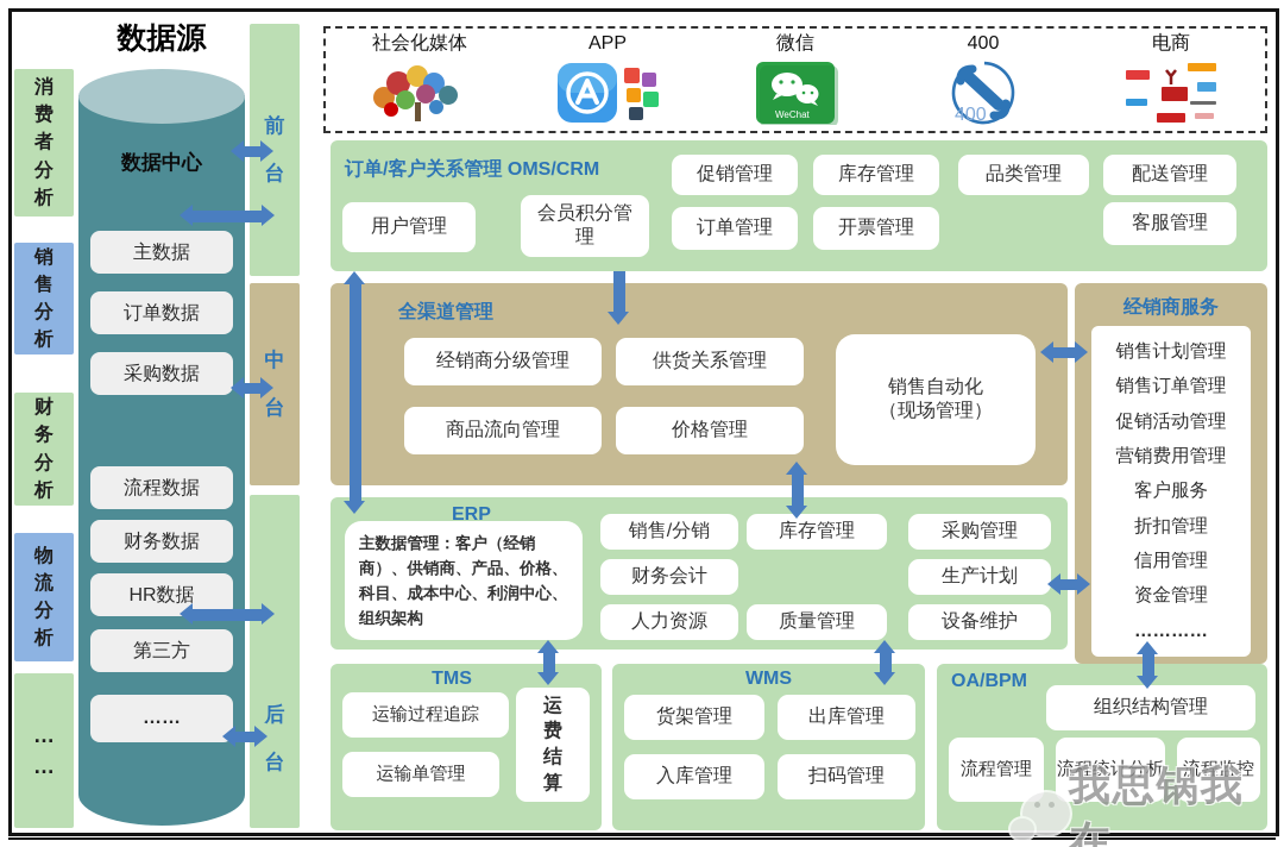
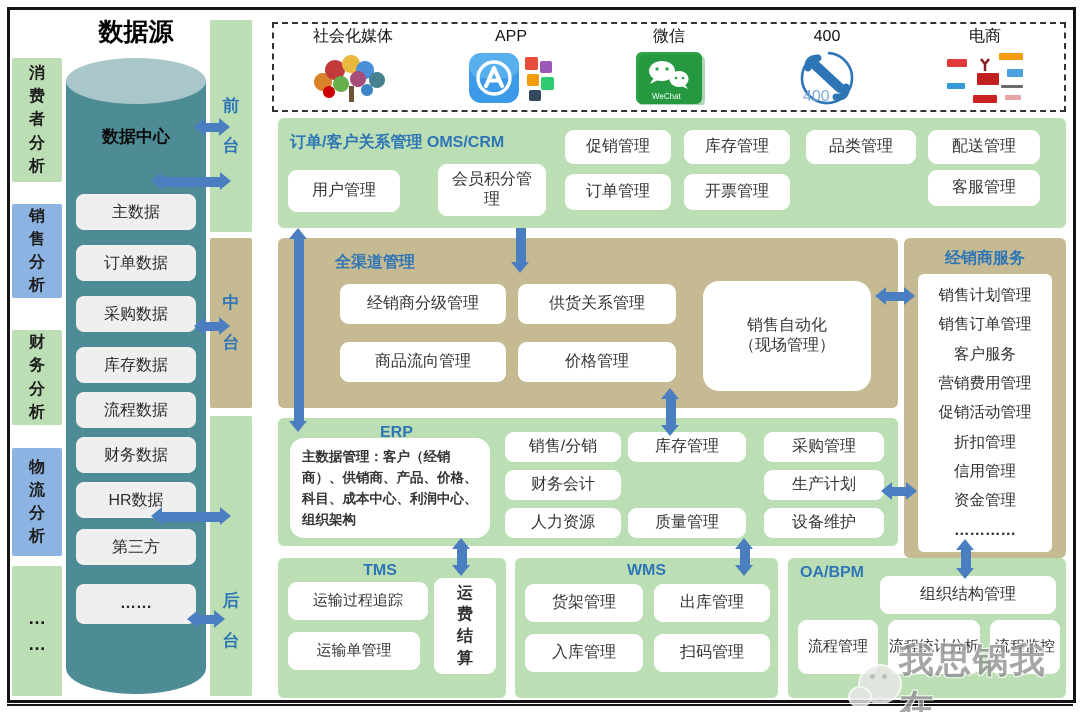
  数据源
  消费者分析
  销售分析
  财务分析
  物流分析
  …
  …
  数据中心
  主数据
  订单数据
  采购数据
+ 库存数据
  流程数据
  财务数据
  HR数据
  第三方
  ……
  前台
  中台
  后台
  社会化媒体
  APP
  微信
  WeChat
  400
  400
  电商
  订单/客户关系管理 OMS/CRM
  促销管理
  库存管理
  品类管理
  配送管理
  用户管理
  会员积分管理
  订单管理
  开票管理
  客服管理
  全渠道管理
  经销商分级管理
  供货关系管理
  商品流向管理
  价格管理
  销售自动化
  （现场管理）
  经销商服务
  销售计划管理
  销售订单管理
- 促销活动管理
+ 客户服务
  营销费用管理
- 客户服务
+ 促销活动管理
  折扣管理
  信用管理
  资金管理
  …………
  ERP
  主数据管理：客户（经销商）、供销商、产品、价格、科目、成本中心、利润中心、组织架构
  销售/分销
  库存管理
  采购管理
  财务会计
  生产计划
  人力资源
  质量管理
  设备维护
  TMS
  运输过程追踪
  运输单管理
  运费结算
  WMS
  货架管理
  出库管理
  入库管理
  扫码管理
  OA/BPM
  组织结构管理
  流程管理
  流程统计分析
  流程监控
  我思锅我在
